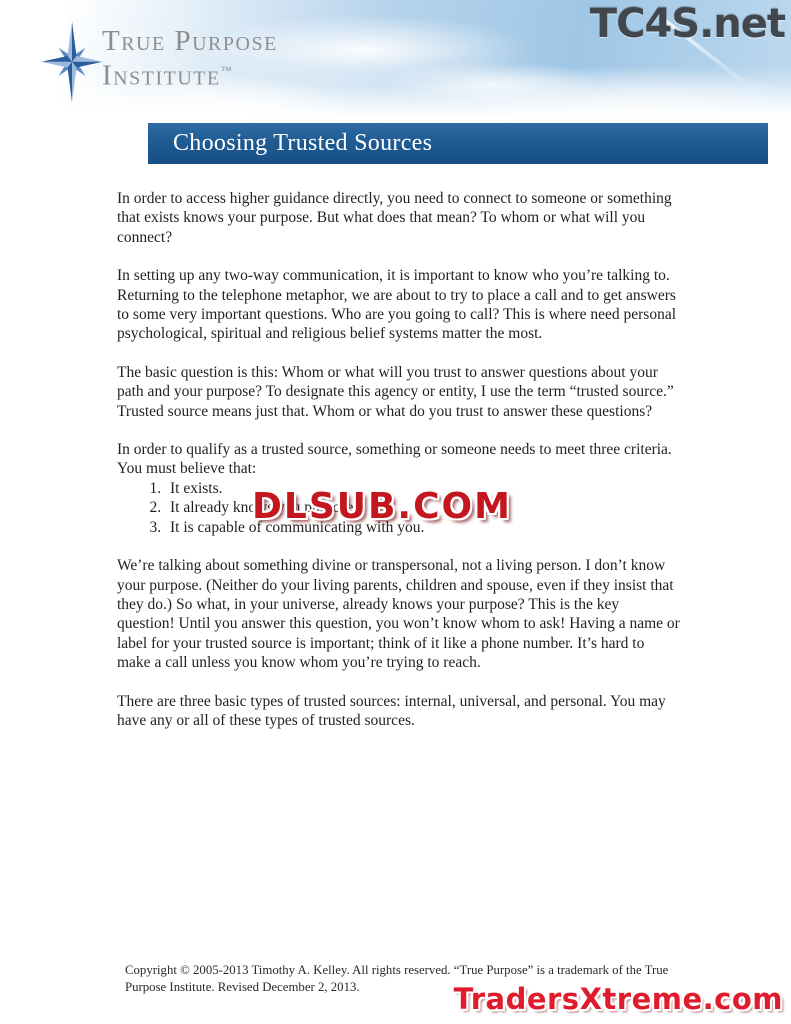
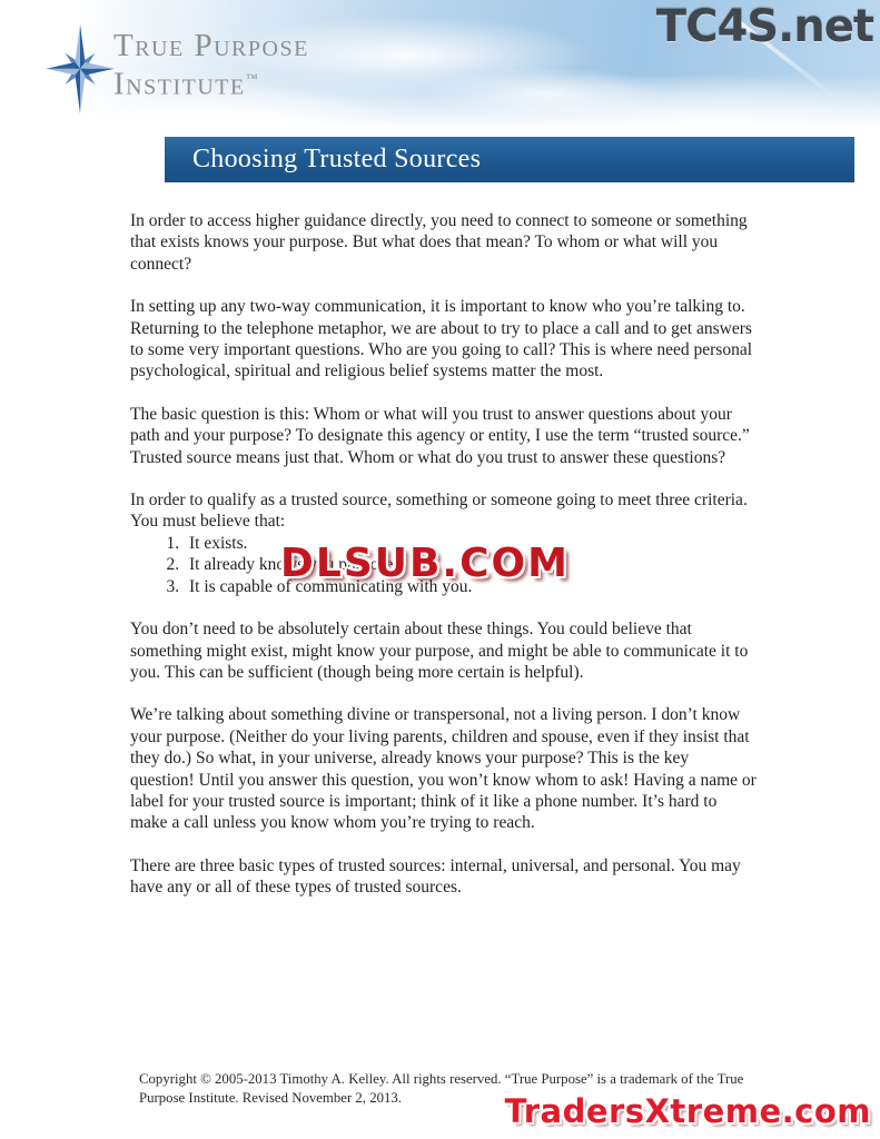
  TC4S.net
  True Purpose
  Institute™
  Choosing Trusted Sources
  In order to access higher guidance directly, you need to connect to someone or something that exists knows your purpose. But what does that mean? To whom or what will you connect?
  In setting up any two-way communication, it is important to know who you’re talking to. Returning to the telephone metaphor, we are about to try to place a call and to get answers to some very important questions. Who are you going to call? This is where need personal psychological, spiritual and religious belief systems matter the most.
  The basic question is this: Whom or what will you trust to answer questions about your path and your purpose? To designate this agency or entity, I use the term “trusted source.” Trusted source means just that. Whom or what do you trust to answer these questions?
- In order to qualify as a trusted source, something or someone needs to meet three criteria. You must believe that:
+ In order to qualify as a trusted source, something or someone going to meet three criteria. You must believe that:
  It exists.
  It already knows you purpose.
  It is capable of communicating with you.
+ You don’t need to be absolutely certain about these things. You could believe that something might exist, might know your purpose, and might be able to communicate it to you. This can be sufficient (though being more certain is helpful).
  We’re talking about something divine or transpersonal, not a living person. I don’t know your purpose. (Neither do your living parents, children and spouse, even if they insist that they do.) So what, in your universe, already knows your purpose? This is the key question! Until you answer this question, you won’t know whom to ask! Having a name or label for your trusted source is important; think of it like a phone number. It’s hard to make a call unless you know whom you’re trying to reach.
  There are three basic types of trusted sources: internal, universal, and personal. You may have any or all of these types of trusted sources.
  DLSUB.COM
- Copyright © 2005-2013 Timothy A. Kelley. All rights reserved. “True Purpose” is a trademark of the True Purpose Institute. Revised December 2, 2013.
+ Copyright © 2005-2013 Timothy A. Kelley. All rights reserved. “True Purpose” is a trademark of the True Purpose Institute. Revised November 2, 2013.
  TradersXtreme.com
